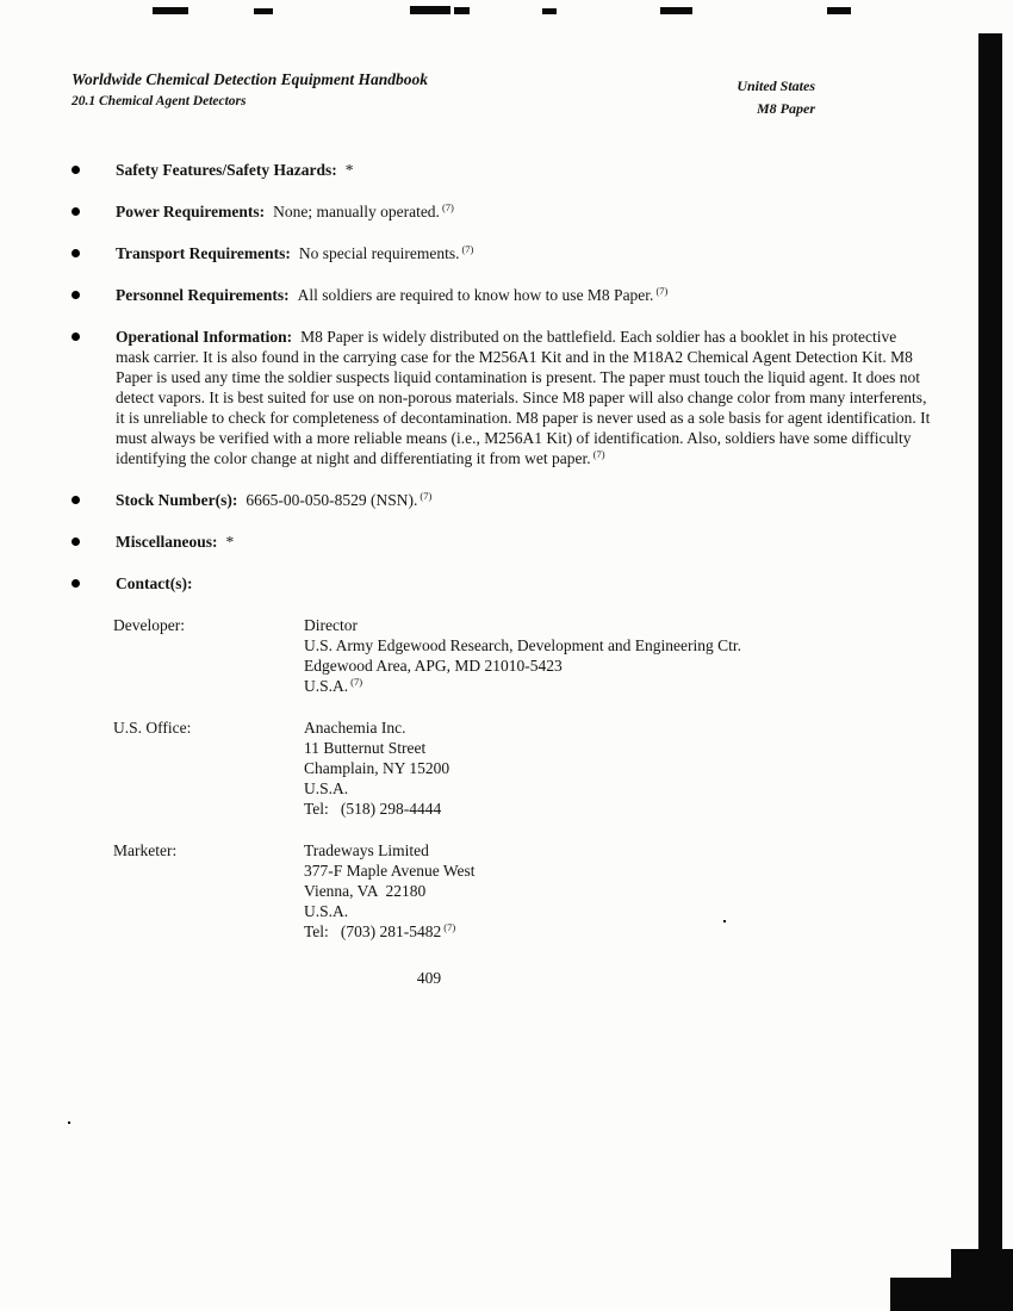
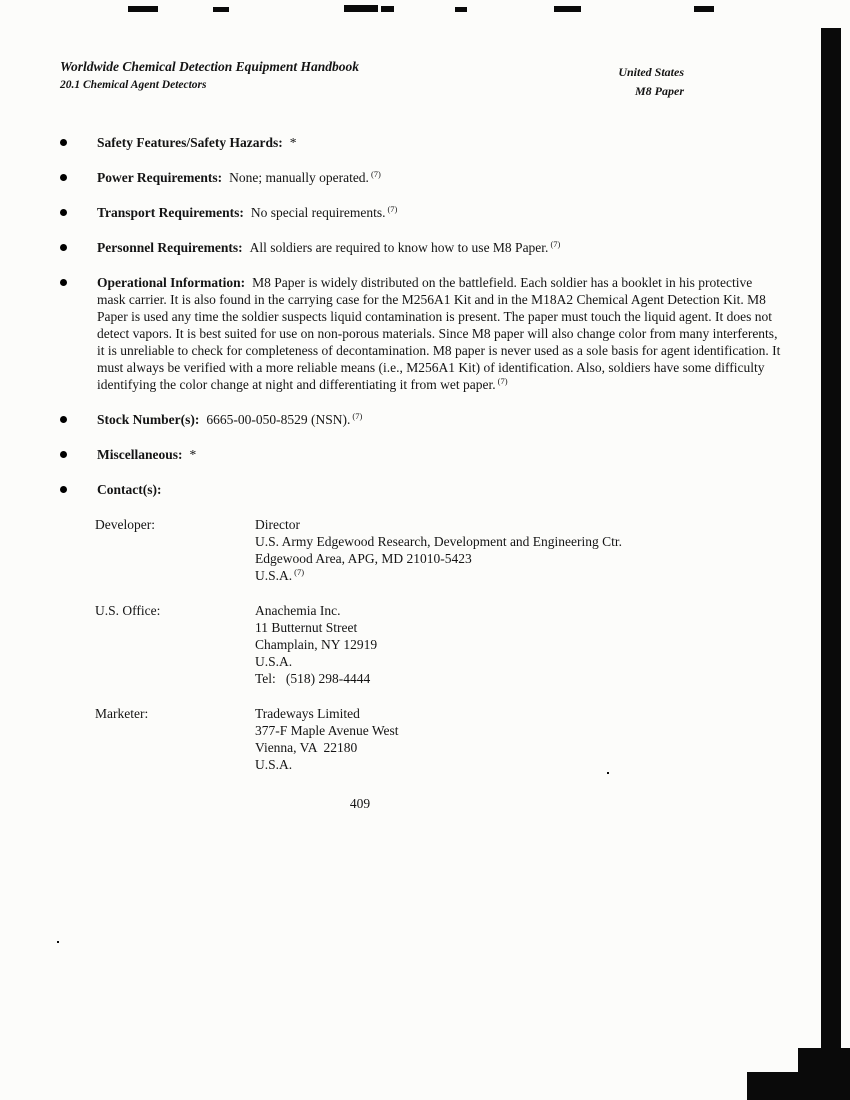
  Worldwide Chemical Detection Equipment Handbook
  20.1 Chemical Agent Detectors
  United States
  M8 Paper
  Safety Features/Safety Hazards: *
  Power Requirements: None; manually operated. (7)
  Transport Requirements: No special requirements. (7)
  Personnel Requirements: All soldiers are required to know how to use M8 Paper. (7)
  Operational Information: M8 Paper is widely distributed on the battlefield. Each soldier has a booklet in his protective mask carrier. It is also found in the carrying case for the M256A1 Kit and in the M18A2 Chemical Agent Detection Kit. M8 Paper is used any time the soldier suspects liquid contamination is present. The paper must touch the liquid agent. It does not detect vapors. It is best suited for use on non-porous materials. Since M8 paper will also change color from many interferents, it is unreliable to check for completeness of decontamination. M8 paper is never used as a sole basis for agent identification. It must always be verified with a more reliable means (i.e., M256A1 Kit) of identification. Also, soldiers have some difficulty identifying the color change at night and differentiating it from wet paper. (7)
  Stock Number(s): 6665-00-050-8529 (NSN). (7)
  Miscellaneous: *
  Contact(s):
  Developer:
  Director
  U.S. Army Edgewood Research, Development and Engineering Ctr.
  Edgewood Area, APG, MD 21010-5423
  U.S.A. (7)
  U.S. Office:
  Anachemia Inc.
  11 Butternut Street
- Champlain, NY 15200
+ Champlain, NY 12919
  U.S.A.
  Tel: (518) 298-4444
  Marketer:
  Tradeways Limited
  377-F Maple Avenue West
  Vienna, VA 22180
  U.S.A.
- Tel: (703) 281-5482 (7)
  409
